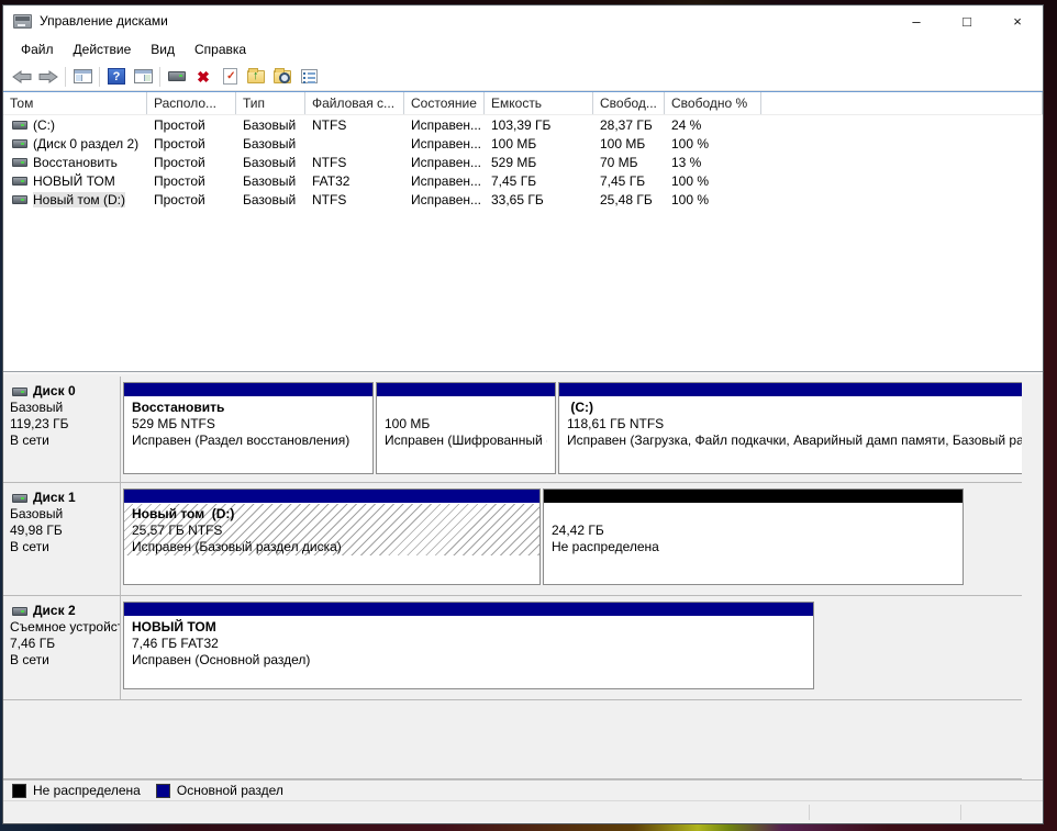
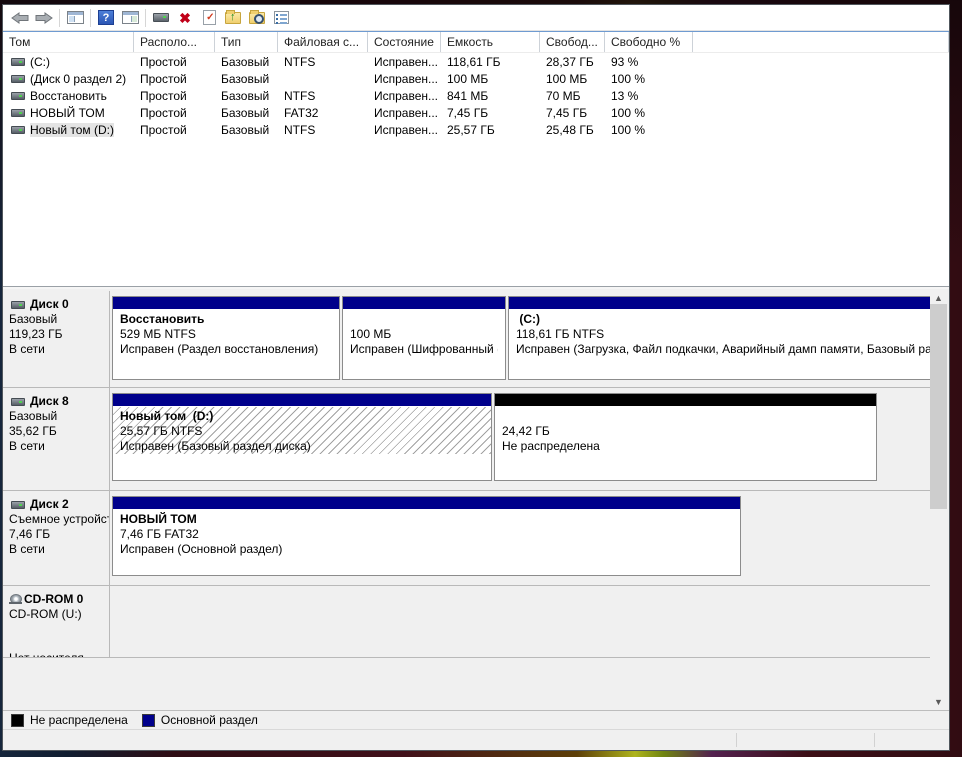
- Управление дисками
- –
- □
- ×
- Файл
- Действие
- Вид
- Справка
  ?
  ✖
  Том
  Располо...
  Тип
  Файловая с...
  Состояние
  Емкость
  Свобод...
  Свободно %
  (C:)
  Простой
  Базовый
  NTFS
  Исправен...
- 103,39 ГБ
+ 118,61 ГБ
  28,37 ГБ
- 24 %
+ 93 %
  (Диск 0 раздел 2)
  Простой
  Базовый
  Исправен...
  100 МБ
  100 МБ
  100 %
  Восстановить
  Простой
  Базовый
  NTFS
  Исправен...
- 529 МБ
+ 841 МБ
  70 МБ
  13 %
  НОВЫЙ ТОМ
  Простой
  Базовый
  FAT32
  Исправен...
  7,45 ГБ
  7,45 ГБ
  100 %
  Новый том (D:)
  Простой
  Базовый
  NTFS
  Исправен...
- 33,65 ГБ
+ 25,57 ГБ
  25,48 ГБ
  100 %
  Диск 0
  Базовый
  119,23 ГБ
  В сети
  Восстановить
  529 МБ NTFS
  Исправен (Раздел восстановления)
  100 МБ
  (C:)
  118,61 ГБ NTFS
  Исправен (Загрузка, Файл подкачки, Аварийный дамп памяти, Базовый ра
- Диск 1
+ Диск 8
  Базовый
- 49,98 ГБ
+ 35,62 ГБ
  В сети
  Новый том (D:)
  25,57 ГБ NTFS
  Исправен (Базовый раздел диска)
  24,42 ГБ
  Не распределена
  Диск 2
  Съемное устройс
  7,46 ГБ
  В сети
  НОВЫЙ ТОМ
  7,46 ГБ FAT32
  Исправен (Основной раздел)
+ CD-ROM 0
+ CD-ROM (U:)
+ ▲
+ ▼
  Не распределена
  Основной раздел
